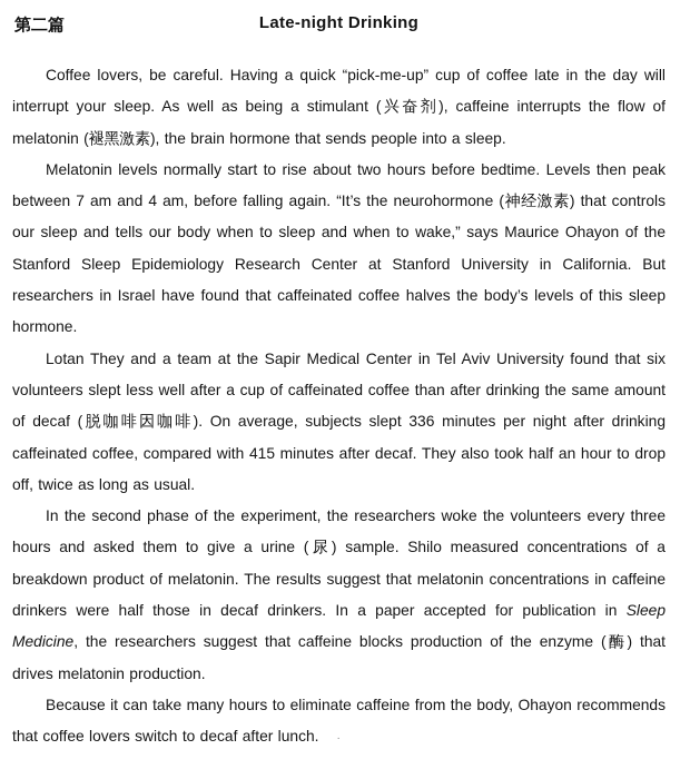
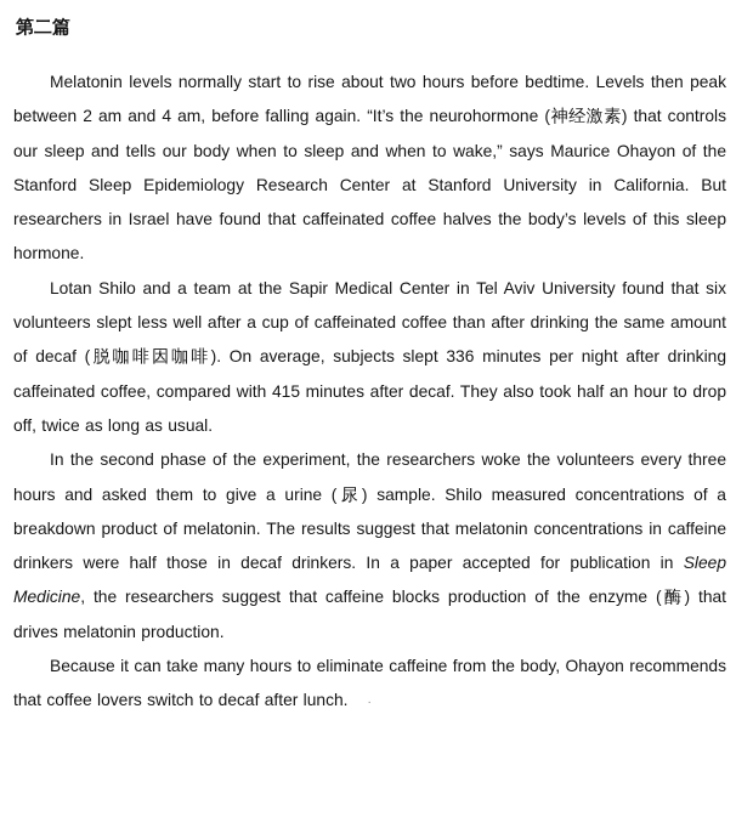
  第二篇
- Late-night Drinking
- Coffee lovers, be careful. Having a quick “pick-me-up” cup of coffee late in the day will interrupt your sleep. As well as being a stimulant (兴奋剂), caffeine interrupts the flow of melatonin (褪黑激素), the brain hormone that sends people into a sleep.
- Melatonin levels normally start to rise about two hours before bedtime. Levels then peak between 7 am and 4 am, before falling again. “It’s the neurohormone (神经激素) that controls our sleep and tells our body when to sleep and when to wake,” says Maurice Ohayon of the Stanford Sleep Epidemiology Research Center at Stanford University in California. But researchers in Israel have found that caffeinated coffee halves the body’s levels of this sleep hormone.
+ Melatonin levels normally start to rise about two hours before bedtime. Levels then peak between 2 am and 4 am, before falling again. “It’s the neurohormone (神经激素) that controls our sleep and tells our body when to sleep and when to wake,” says Maurice Ohayon of the Stanford Sleep Epidemiology Research Center at Stanford University in California. But researchers in Israel have found that caffeinated coffee halves the body’s levels of this sleep hormone.
- Lotan They and a team at the Sapir Medical Center in Tel Aviv University found that six volunteers slept less well after a cup of caffeinated coffee than after drinking the same amount of decaf (脱咖啡因咖啡). On average, subjects slept 336 minutes per night after drinking caffeinated coffee, compared with 415 minutes after decaf. They also took half an hour to drop off, twice as long as usual.
+ Lotan Shilo and a team at the Sapir Medical Center in Tel Aviv University found that six volunteers slept less well after a cup of caffeinated coffee than after drinking the same amount of decaf (脱咖啡因咖啡). On average, subjects slept 336 minutes per night after drinking caffeinated coffee, compared with 415 minutes after decaf. They also took half an hour to drop off, twice as long as usual.
  In the second phase of the experiment, the researchers woke the volunteers every three hours and asked them to give a urine (尿) sample. Shilo measured concentrations of a breakdown product of melatonin. The results suggest that melatonin concentrations in caffeine drinkers were half those in decaf drinkers. In a paper accepted for publication in Sleep Medicine, the researchers suggest that caffeine blocks production of the enzyme (酶) that drives melatonin production.
  Because it can take many hours to eliminate caffeine from the body, Ohayon recommends that coffee lovers switch to decaf after lunch. ·
